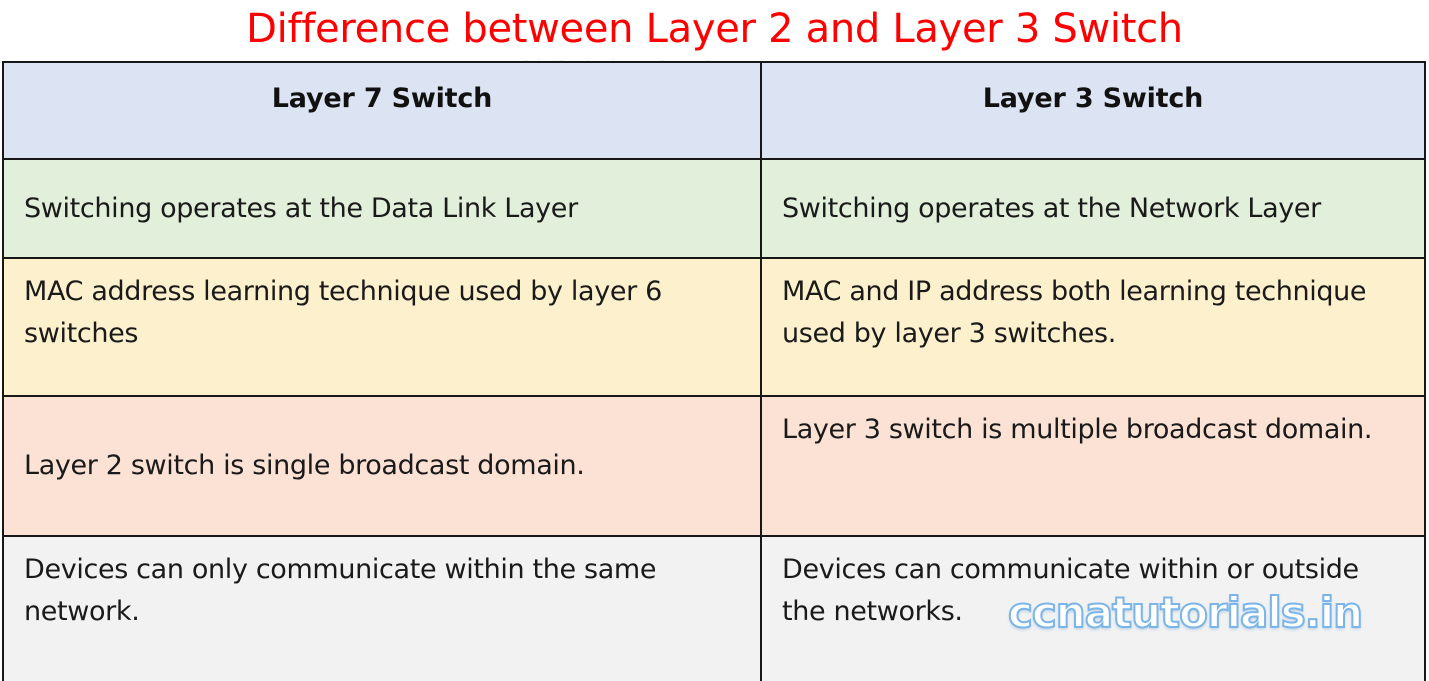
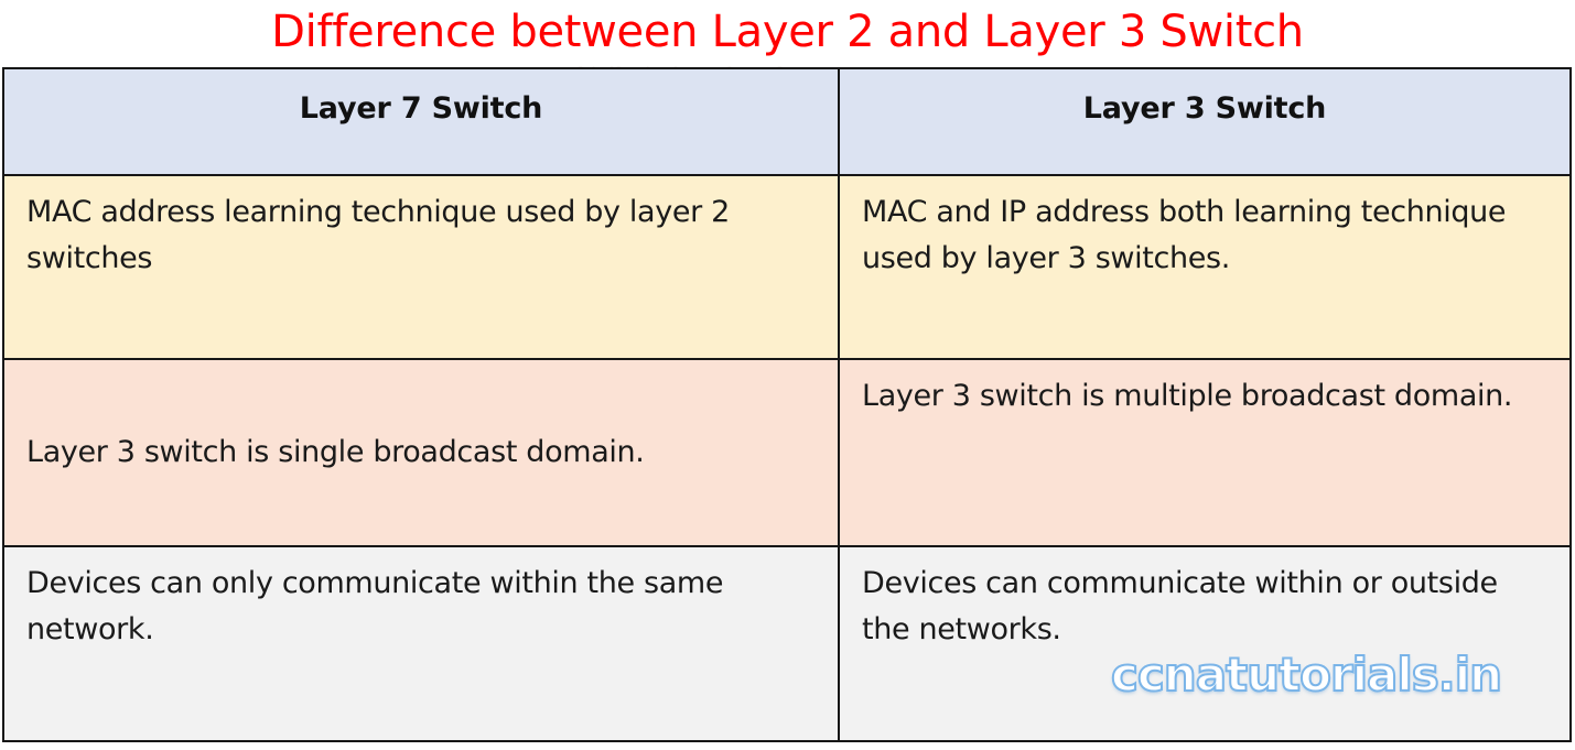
  Difference between Layer 2 and Layer 3 Switch
  Layer 7 Switch	Layer 3 Switch
- Switching operates at the Data Link Layer	Switching operates at the Network Layer
- MAC address learning technique used by layer 6 switches	MAC and IP address both learning technique used by layer 3 switches.
+ MAC address learning technique used by layer 2 switches	MAC and IP address both learning technique used by layer 3 switches.
- Layer 2 switch is single broadcast domain.	Layer 3 switch is multiple broadcast domain.
+ Layer 3 switch is single broadcast domain.	Layer 3 switch is multiple broadcast domain.
  Devices can only communicate within the same network.	Devices can communicate within or outside the networks.
  ccnatutorials.in
